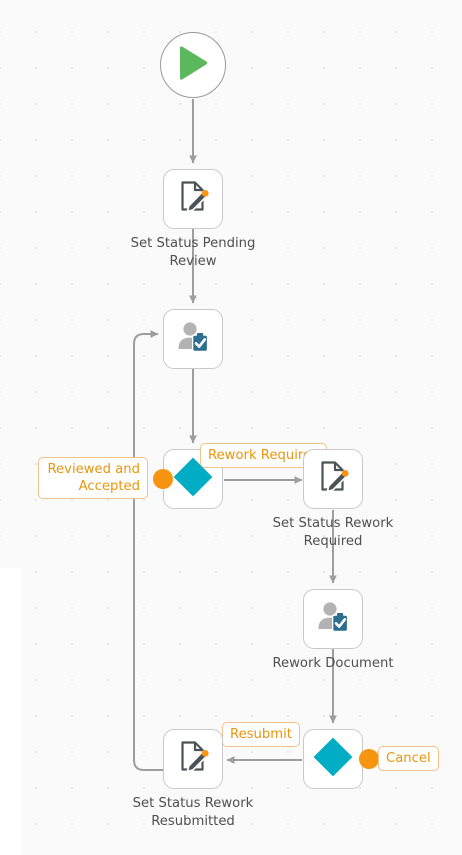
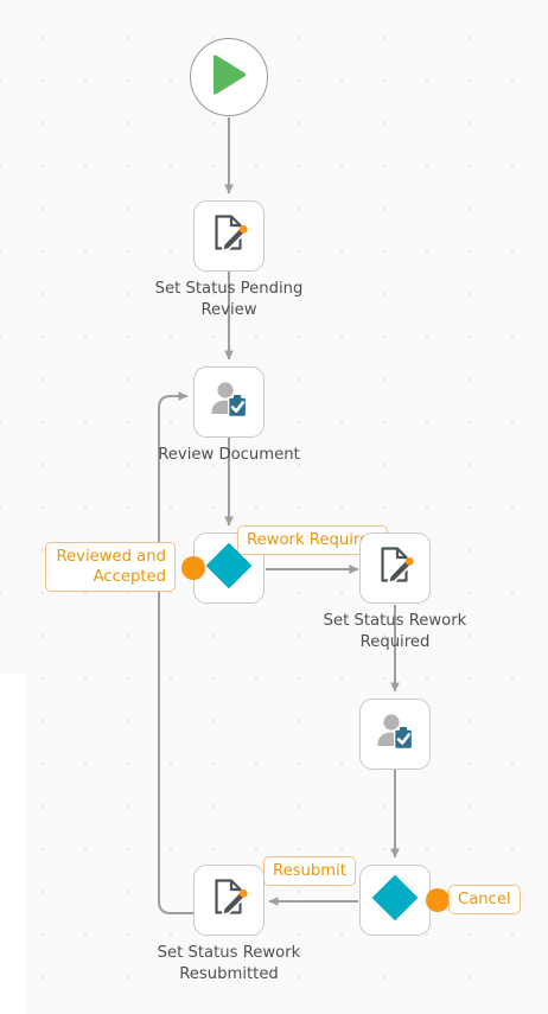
  Set Status Pending
  Review
+ Review Document
  Reviewed and
  Accepted
  Rework Requir
  Set Status Rework
  Required
- Rework Document
  Cancel
  Resubmit
  Set Status Rework
  Resubmitted
